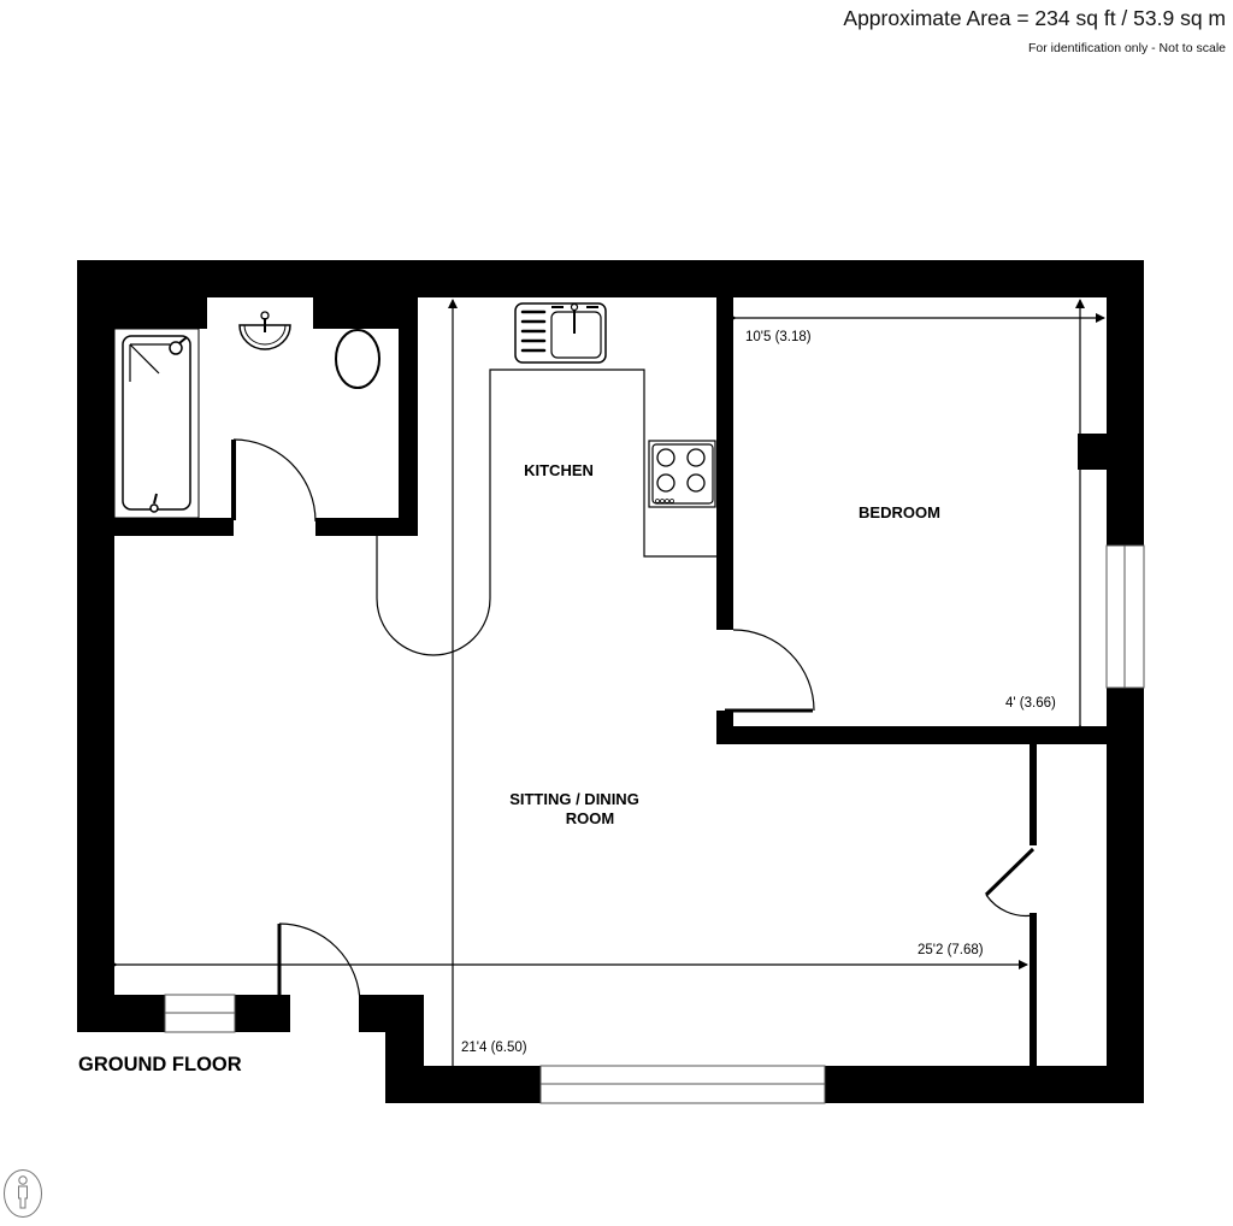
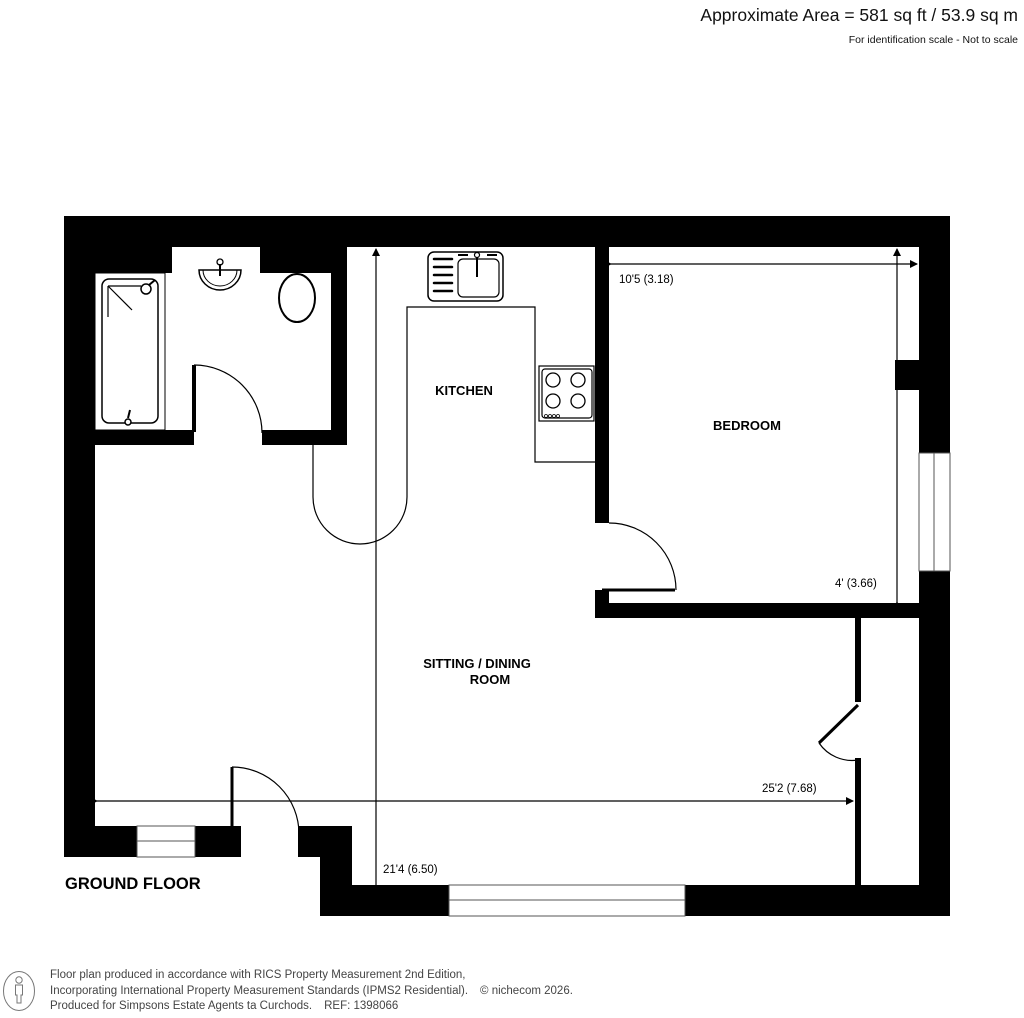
- Approximate Area = 234 sq ft / 53.9 sq m
+ Approximate Area = 581 sq ft / 53.9 sq m
- For identification only - Not to scale
+ For identification scale - Not to scale
  KITCHEN
  BEDROOM
  SITTING / DINING
  ROOM
  10'5 (3.18)
  4' (3.66)
  25'2 (7.68)
  21'4 (6.50)
  GROUND FLOOR
+ Floor plan produced in accordance with RICS Property Measurement 2nd Edition,
+ Incorporating International Property Measurement Standards (IPMS2 Residential). © nichecom 2026.
+ Produced for Simpsons Estate Agents ta Curchods. REF: 1398066
